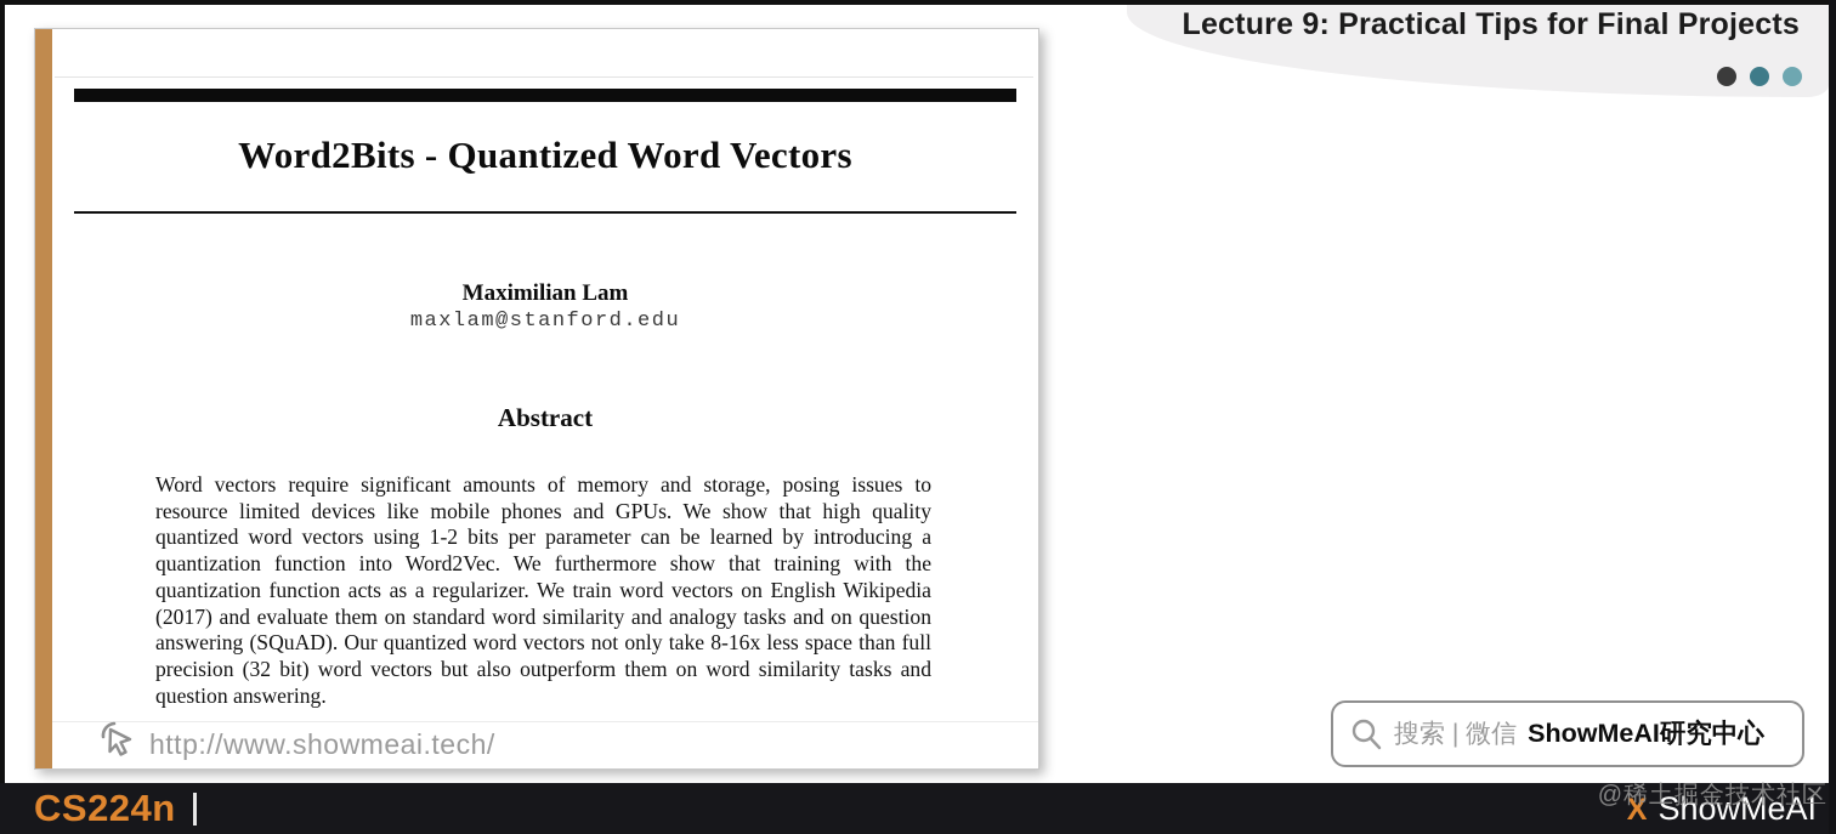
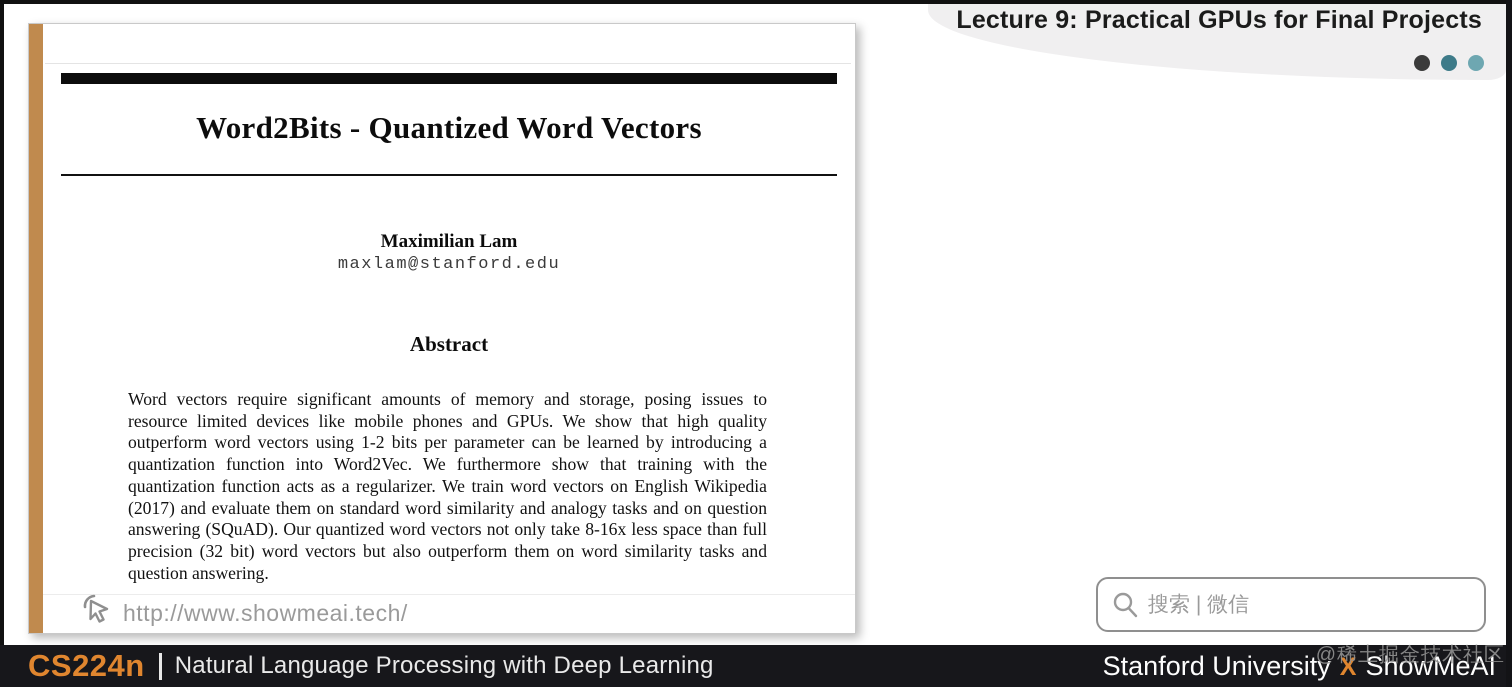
- Lecture 9: Practical Tips for Final Projects
+ Lecture 9: Practical GPUs for Final Projects
  Word2Bits - Quantized Word Vectors
  Maximilian Lam
  maxlam@stanford.edu
  Abstract
- Word vectors require significant amounts of memory and storage, posing issues to resource limited devices like mobile phones and GPUs. We show that high quality quantized word vectors using 1-2 bits per parameter can be learned by introducing a quantization function into Word2Vec. We furthermore show that training with the quantization function acts as a regularizer. We train word vectors on English Wikipedia (2017) and evaluate them on standard word similarity and analogy tasks and on question answering (SQuAD). Our quantized word vectors not only take 8-16x less space than full precision (32 bit) word vectors but also outperform them on word similarity tasks and question answering.
+ Word vectors require significant amounts of memory and storage, posing issues to resource limited devices like mobile phones and GPUs. We show that high quality outperform word vectors using 1-2 bits per parameter can be learned by introducing a quantization function into Word2Vec. We furthermore show that training with the quantization function acts as a regularizer. We train word vectors on English Wikipedia (2017) and evaluate them on standard word similarity and analogy tasks and on question answering (SQuAD). Our quantized word vectors not only take 8-16x less space than full precision (32 bit) word vectors but also outperform them on word similarity tasks and question answering.
  http://www.showmeai.tech/
  搜索 | 微信
- ShowMeAI研究中心
  CS224n
+ Natural Language Processing with Deep Learning
+ Stanford University
  X
  ShowMeAI
  @稀土掘金技术社区
